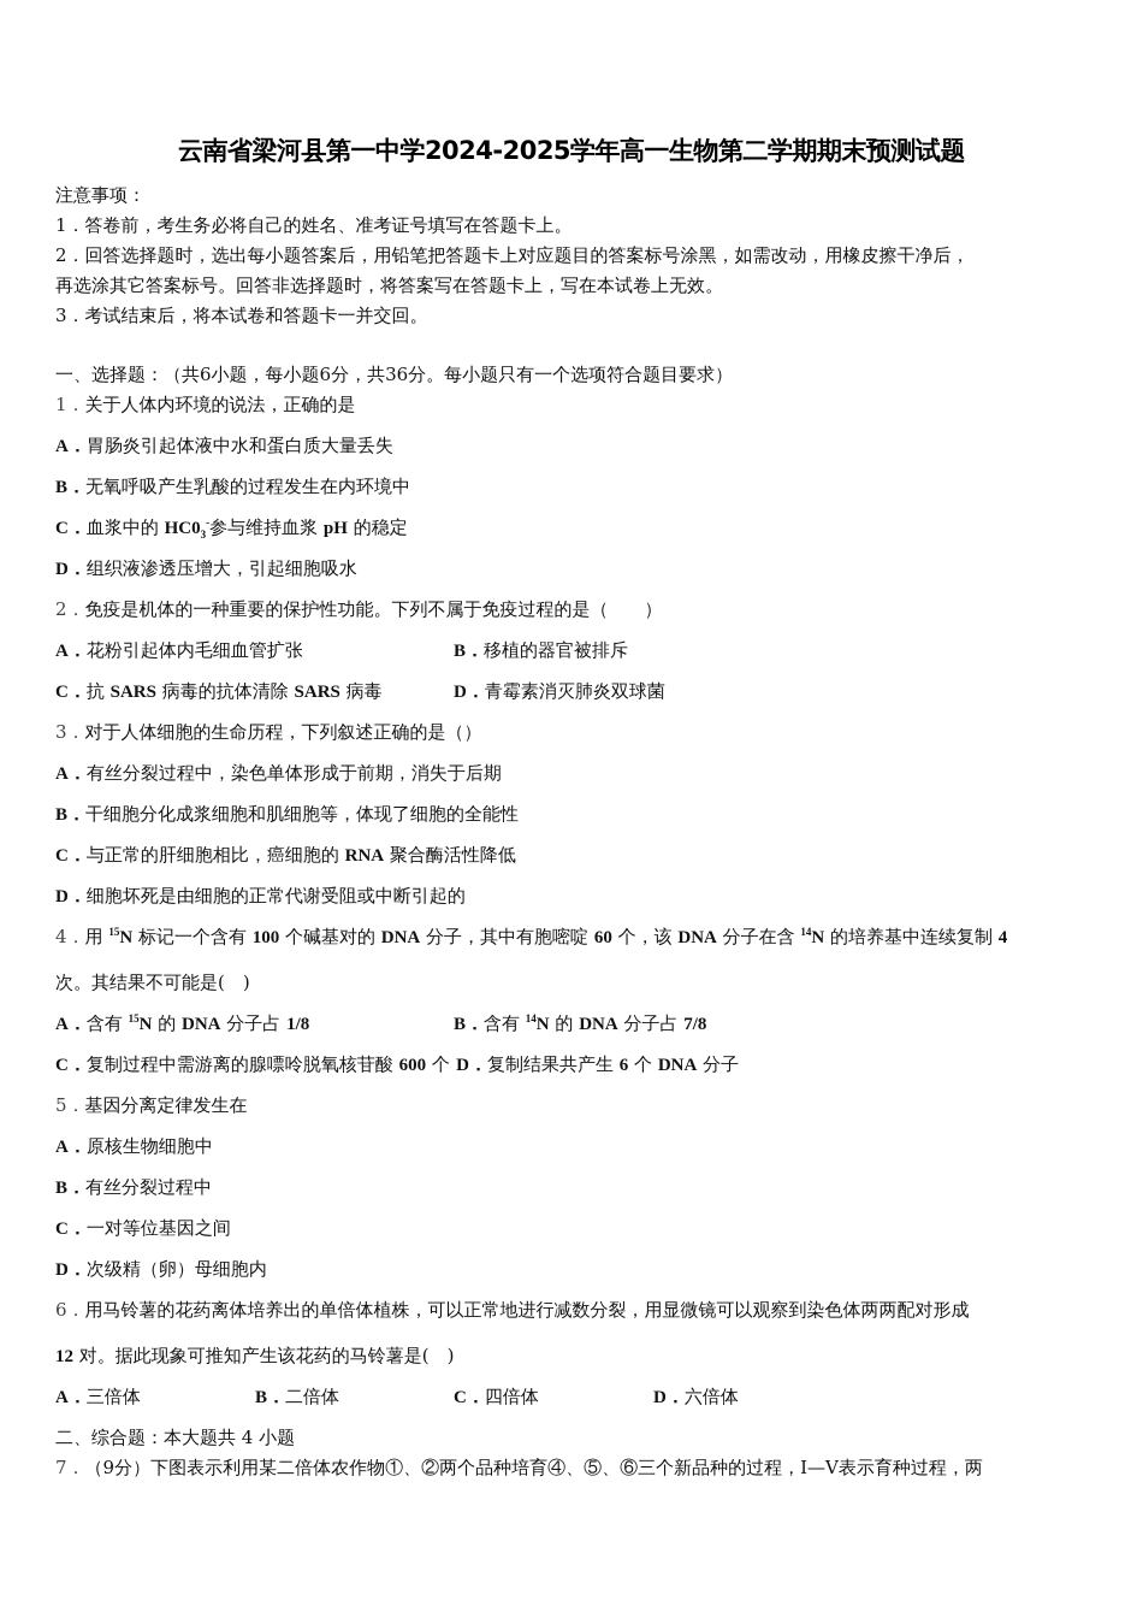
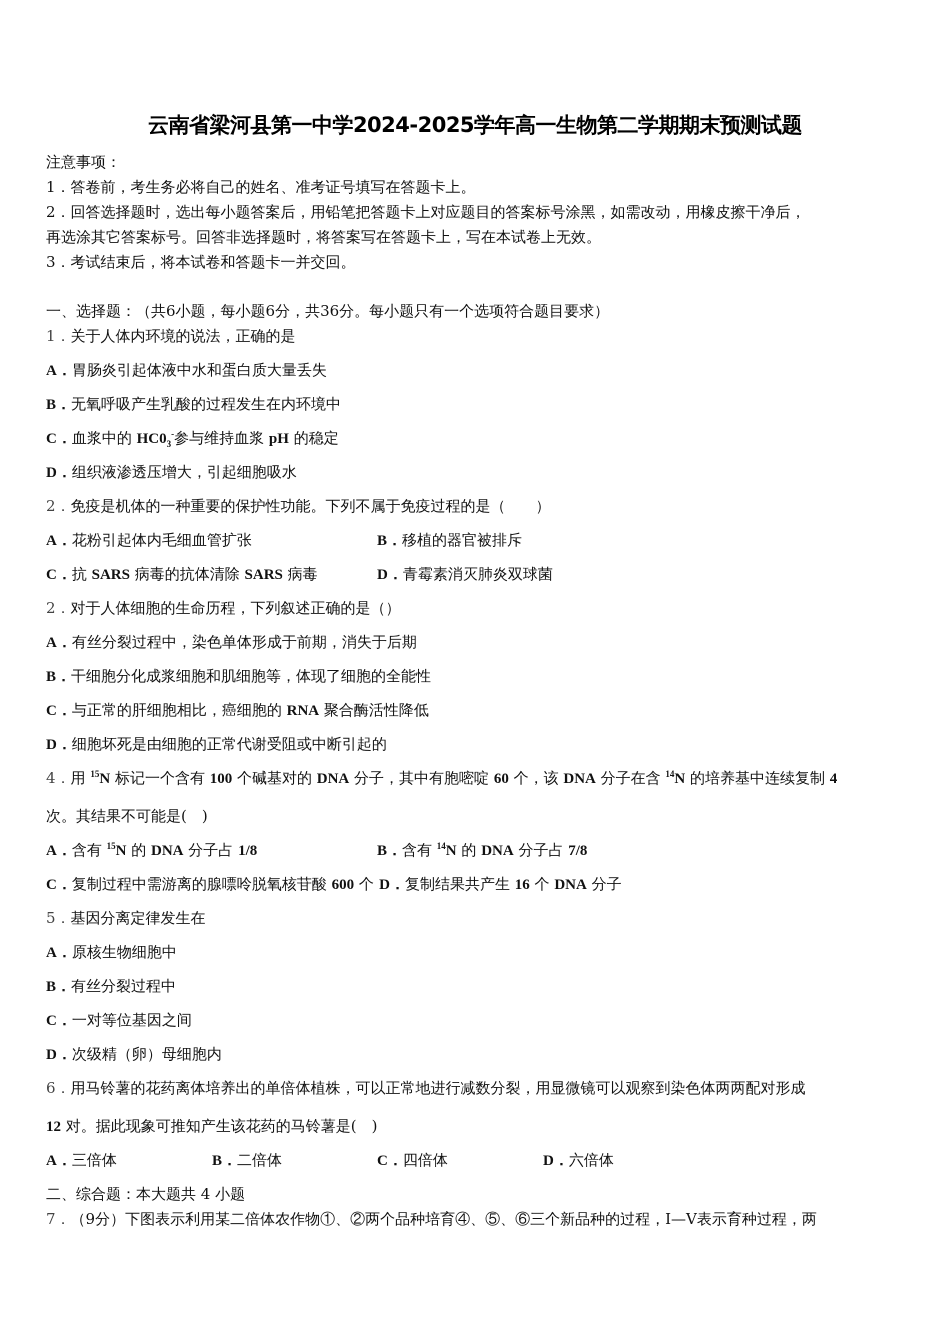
  云南省梁河县第一中学2024-2025学年高一生物第二学期期末预测试题
  注意事项：
  1．答卷前，考生务必将自己的姓名、准考证号填写在答题卡上。
  2．回答选择题时，选出每小题答案后，用铅笔把答题卡上对应题目的答案标号涂黑，如需改动，用橡皮擦干净后，
  再选涂其它答案标号。回答非选择题时，将答案写在答题卡上，写在本试卷上无效。
  3．考试结束后，将本试卷和答题卡一并交回。
  一、选择题：（共6小题，每小题6分，共36分。每小题只有一个选项符合题目要求）
  1．关于人体内环境的说法，正确的是
  A．胃肠炎引起体液中水和蛋白质大量丢失
  B．无氧呼吸产生乳酸的过程发生在内环境中
  C．血浆中的 HC03-参与维持血浆 pH 的稳定
  D．组织液渗透压增大，引起细胞吸水
  2．免疫是机体的一种重要的保护性功能。下列不属于免疫过程的是（ ）
  A．花粉引起体内毛细血管扩张
  B．移植的器官被排斥
  C．抗 SARS 病毒的抗体清除 SARS 病毒
  D．青霉素消灭肺炎双球菌
- 3．对于人体细胞的生命历程，下列叙述正确的是（）
+ 2．对于人体细胞的生命历程，下列叙述正确的是（）
  A．有丝分裂过程中，染色单体形成于前期，消失于后期
  B．干细胞分化成浆细胞和肌细胞等，体现了细胞的全能性
  C．与正常的肝细胞相比，癌细胞的 RNA 聚合酶活性降低
  D．细胞坏死是由细胞的正常代谢受阻或中断引起的
  4．用 15N 标记一个含有 100 个碱基对的 DNA 分子，其中有胞嘧啶 60 个，该 DNA 分子在含 14N 的培养基中连续复制 4
  次。其结果不可能是( )
  A．含有 15N 的 DNA 分子占 1/8
  B．含有 14N 的 DNA 分子占 7/8
- C．复制过程中需游离的腺嘌呤脱氧核苷酸 600 个 D．复制结果共产生 6 个 DNA 分子
+ C．复制过程中需游离的腺嘌呤脱氧核苷酸 600 个 D．复制结果共产生 16 个 DNA 分子
  5．基因分离定律发生在
  A．原核生物细胞中
  B．有丝分裂过程中
  C．一对等位基因之间
  D．次级精（卵）母细胞内
  6．用马铃薯的花药离体培养出的单倍体植株，可以正常地进行减数分裂，用显微镜可以观察到染色体两两配对形成
  12 对。据此现象可推知产生该花药的马铃薯是( )
  A．三倍体
  B．二倍体
  C．四倍体
  D．六倍体
  二、综合题：本大题共 4 小题
  7．（9分）下图表示利用某二倍体农作物①、②两个品种培育④、⑤、⑥三个新品种的过程，Ⅰ—Ⅴ表示育种过程，两
